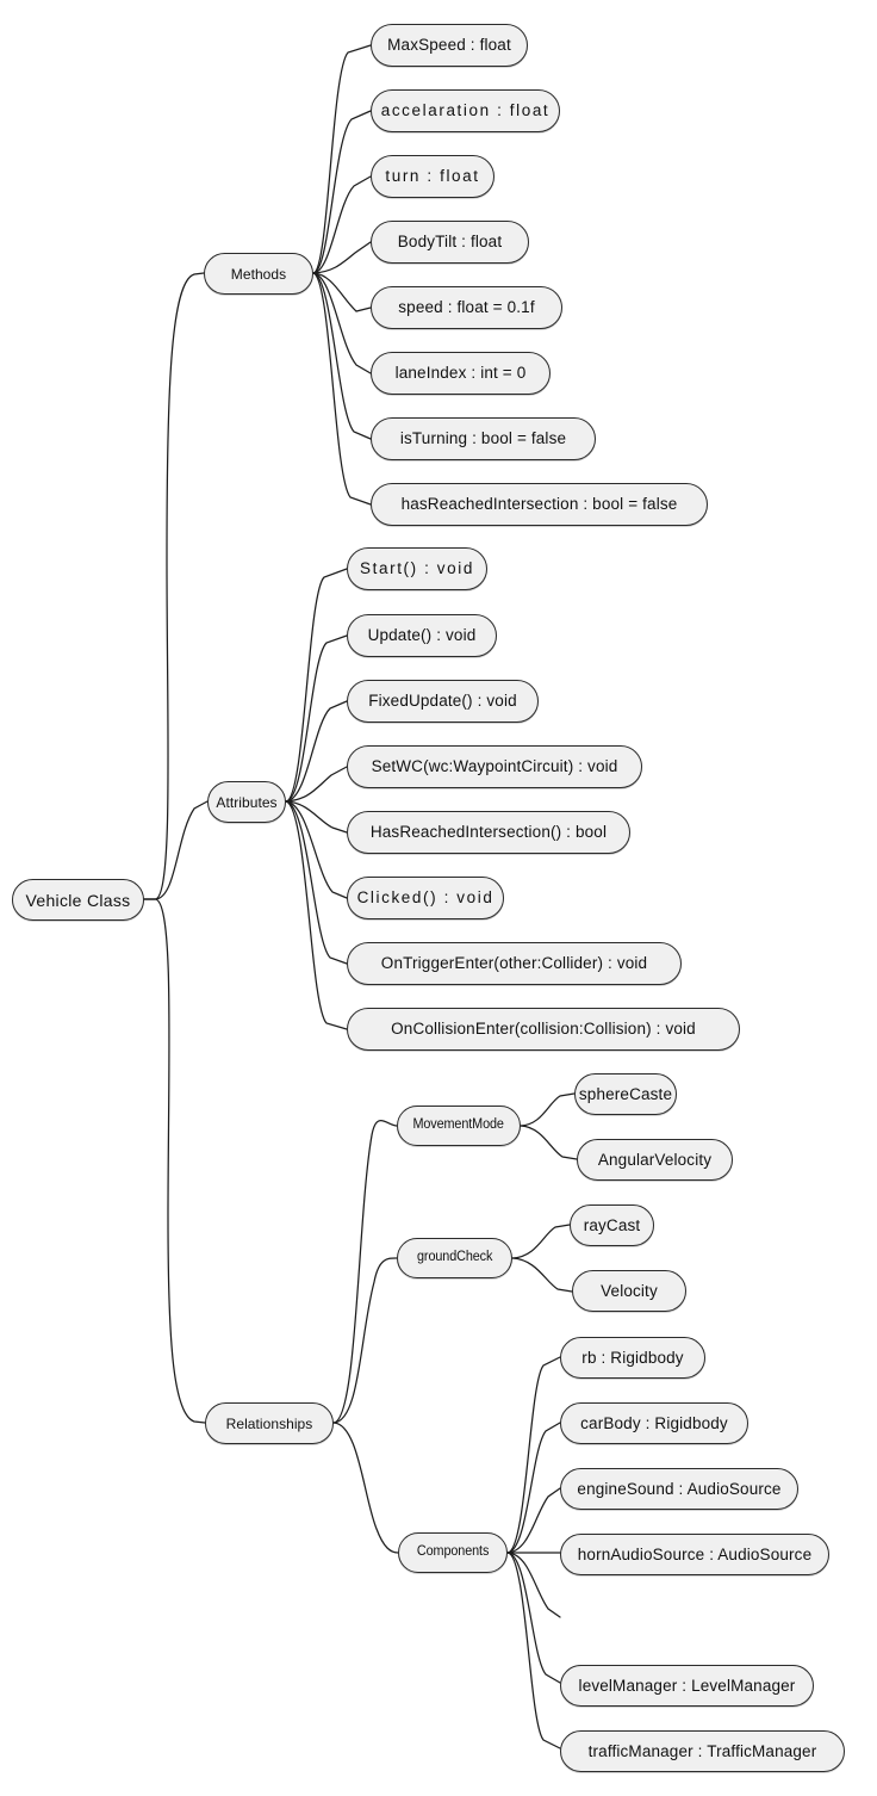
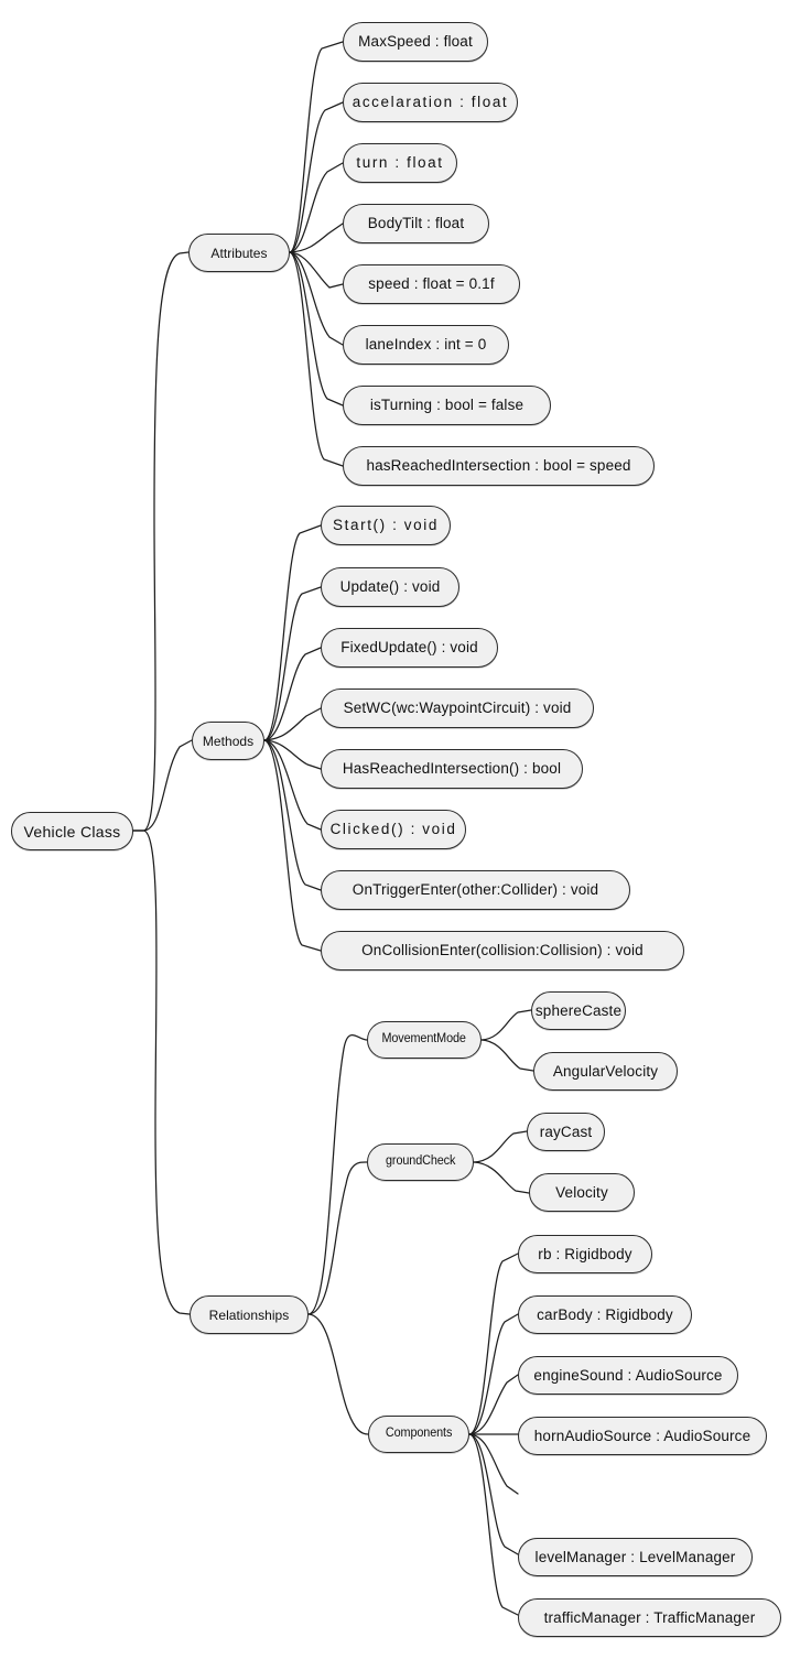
  Vehicle Class
- Methods
+ Attributes
  MaxSpeed : float
  accelaration : float
  turn : float
  BodyTilt : float
  speed : float = 0.1f
  laneIndex : int = 0
  isTurning : bool = false
- hasReachedIntersection : bool = false
+ hasReachedIntersection : bool = speed
- Attributes
+ Methods
  Start() : void
  Update() : void
  FixedUpdate() : void
  SetWC(wc:WaypointCircuit) : void
  HasReachedIntersection() : bool
  Clicked() : void
  OnTriggerEnter(other:Collider) : void
  OnCollisionEnter(collision:Collision) : void
  Relationships
  MovementMode
  sphereCaste
  AngularVelocity
  groundCheck
  rayCast
  Velocity
  Components
  rb : Rigidbody
  carBody : Rigidbody
  engineSound : AudioSource
  hornAudioSource : AudioSource
  levelManager : LevelManager
  trafficManager : TrafficManager
